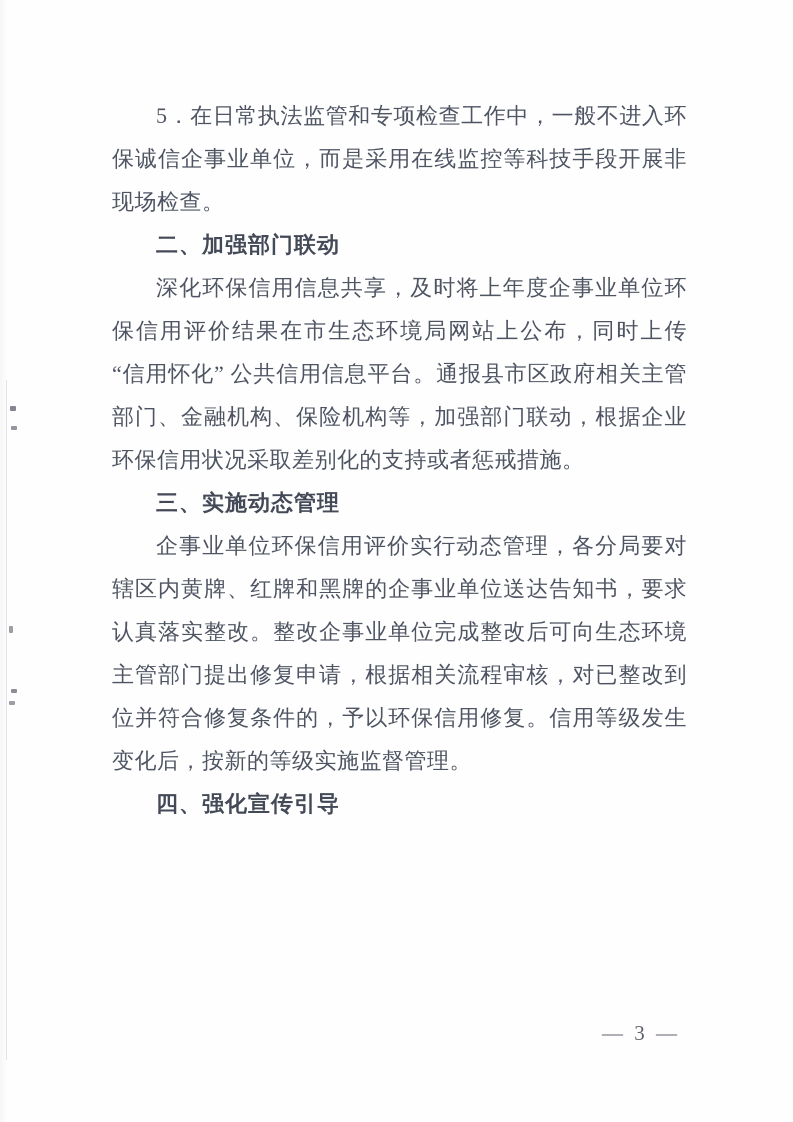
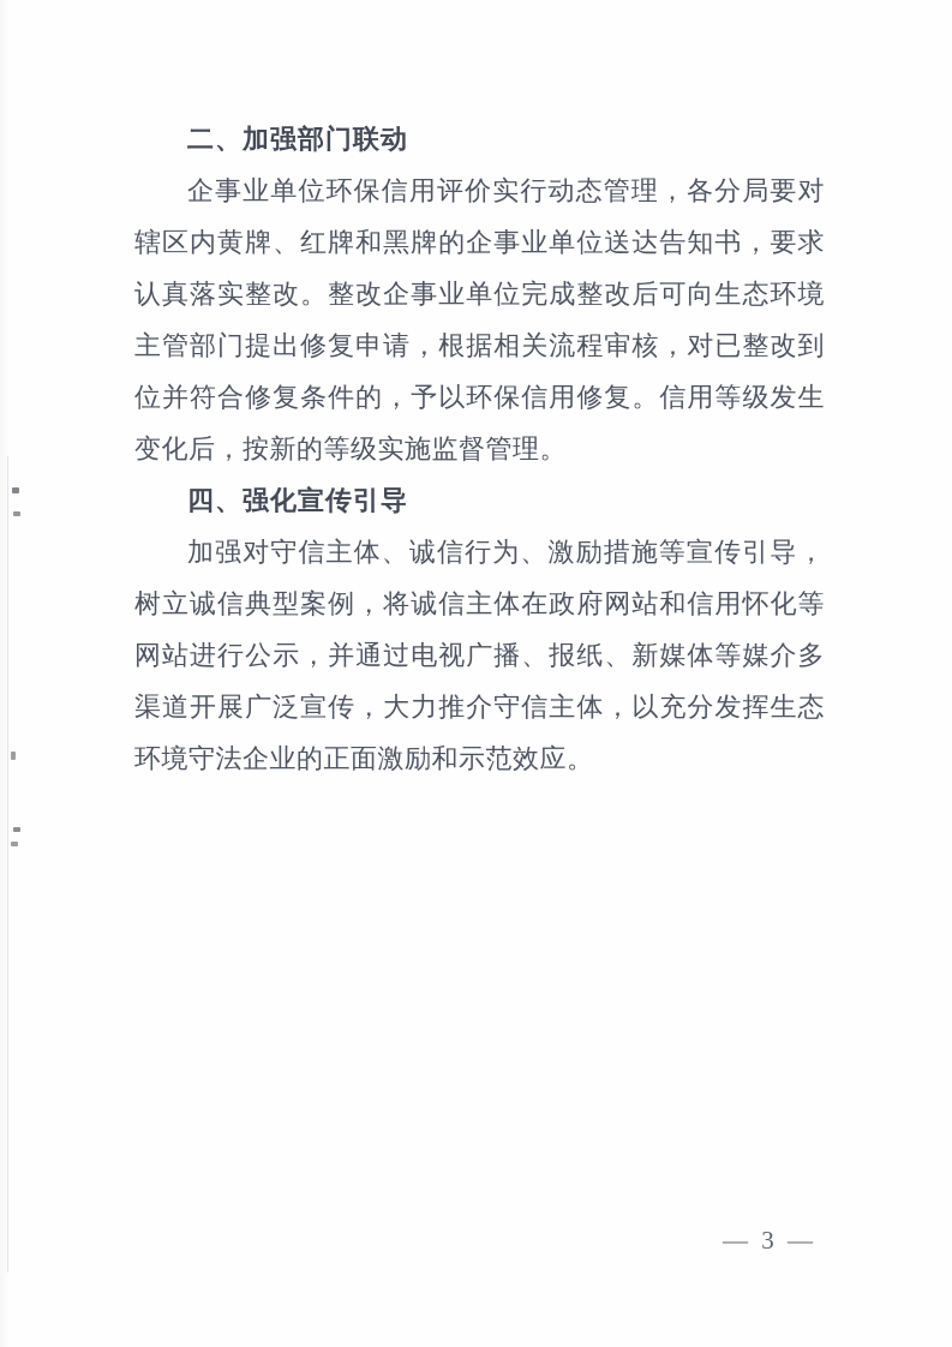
- 5．在日常执法监管和专项检查工作中，一般不进入环保诚信企事业单位，而是采用在线监控等科技手段开展非现场检查。
  二、加强部门联动
- 深化环保信用信息共享，及时将上年度企事业单位环保信用评价结果在市生态环境局网站上公布，同时上传 “信用怀化” 公共信用信息平台。通报县市区政府相关主管部门、金融机构、保险机构等，加强部门联动，根据企业环保信用状况采取差别化的支持或者惩戒措施。
- 三、实施动态管理
  企事业单位环保信用评价实行动态管理，各分局要对辖区内黄牌、红牌和黑牌的企事业单位送达告知书，要求认真落实整改。整改企事业单位完成整改后可向生态环境主管部门提出修复申请，根据相关流程审核，对已整改到位并符合修复条件的，予以环保信用修复。信用等级发生变化后，按新的等级实施监督管理。
  四、强化宣传引导
+ 加强对守信主体、诚信行为、激励措施等宣传引导，树立诚信典型案例，将诚信主体在政府网站和信用怀化等网站进行公示，并通过电视广播、报纸、新媒体等媒介多渠道开展广泛宣传，大力推介守信主体，以充分发挥生态环境守法企业的正面激励和示范效应。
  — 3 —
